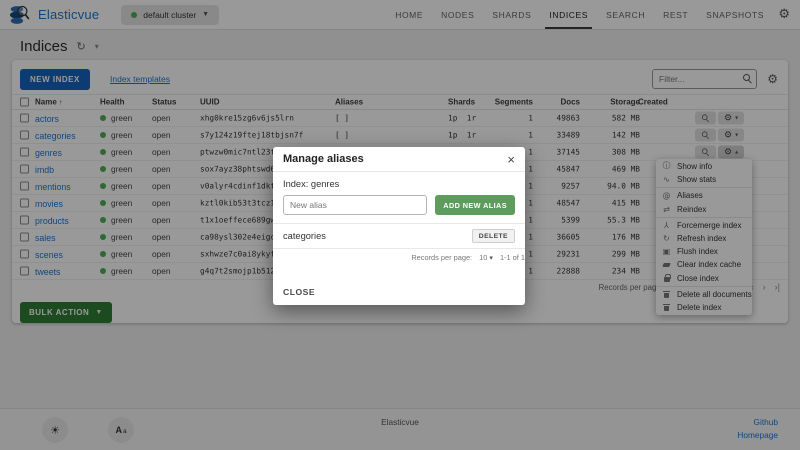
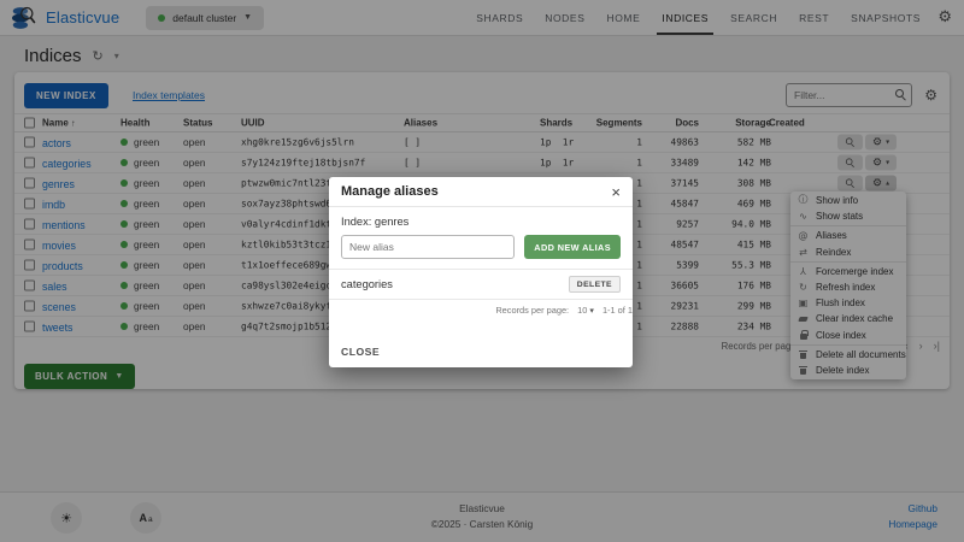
  Elasticvue
  default cluster
- HOME
+ SHARDS
  NODES
- SHARDS
+ HOME
  INDICES
  SEARCH
  REST
  SNAPSHOTS
  ⚙
  Indices
  ↻
  ▾
  NEW INDEX
  Index templates
  Filter...
  ⚙
  Name ↑
  Health
  Status
  UUID
  Aliases
  Shards
  Segments
  Docs
  Storage
  Created
  actors
  green
  open
  xhg0kre15zg6v6js5lrn
  [ ]
  1p 1r
  1
  49863
  582 MB
  ⚙
  categories
  green
  open
  s7y124z19ftej18tbjsn7f
  [ ]
  1p 1r
  1
  33489
  142 MB
  ⚙
  genres
  green
  open
  ptwzw0mic7ntl23
  1
  37145
  308 MB
  ⚙
  imdb
  green
  open
  sox7ayz38phtswd
  1
  45847
  469 MB
  mentions
  green
  open
  v0alyr4cdinf1dk
  1
  9257
  94.0 MB
  movies
  green
  open
  kztl0kib53t3tcz
  1
  48547
  415 MB
  products
  green
  open
  t1x1oeffece689g
  1
  5399
  55.3 MB
  sales
  green
  open
  ca98ysl302e4eig
  1
  36605
  176 MB
  scenes
  green
  open
  sxhwze7c0ai8yky
  1
  29231
  299 MB
  tweets
  green
  open
  g4q7t2smojp1b51
  1
  22888
  234 MB
  Records per pag
  ‹
  ›
  ›|
  BULK ACTION
  ☀
  Elasticvue
+ ©2025 · Carsten König
  Github
  Homepage
  ⓘ
  Show info
  ∿
  Show stats
  @
  Aliases
  ⇄
  Reindex
  ⅄
  Forcemerge index
  ↻
  Refresh index
  ▣
  Flush index
  Clear index cache
  Close index
  Delete all documents
  Delete index
  Manage aliases
  ×
  Index: genres
  New alias
  ADD NEW ALIAS
  categories
  Records per page:
  1-1 of 1
  CLOSE
